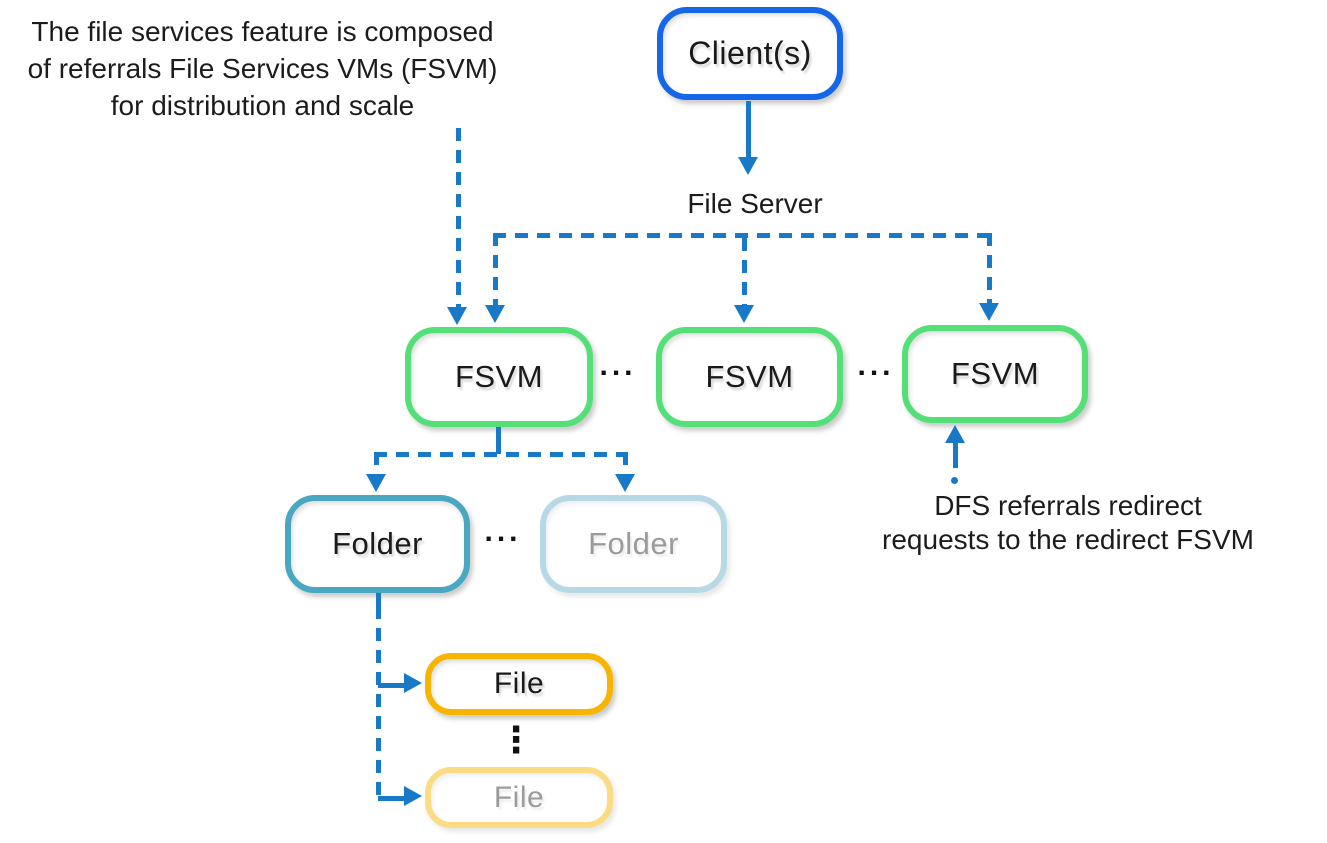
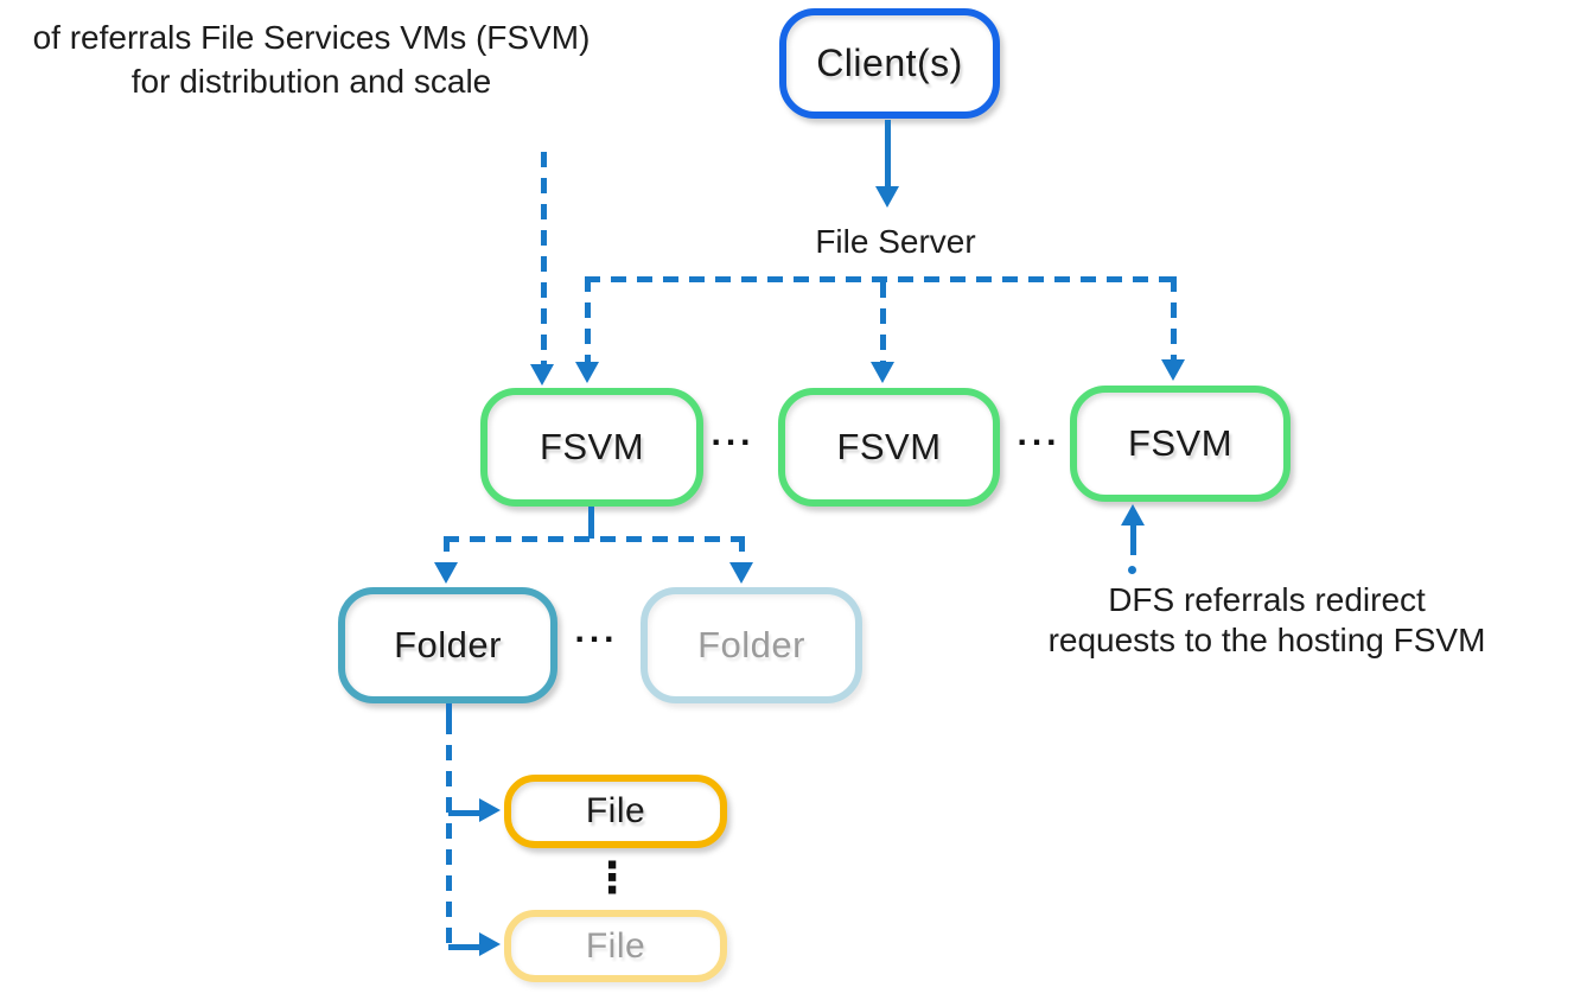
- The file services feature is composed
  of referrals File Services VMs (FSVM)
  for distribution and scale
  Client(s)
  File Server
  FSVM
  ...
  FSVM
  ...
  FSVM
  DFS referrals redirect
- requests to the redirect FSVM
+ requests to the hosting FSVM
  Folder
  ...
  Folder
  File
  ⋮
  File
